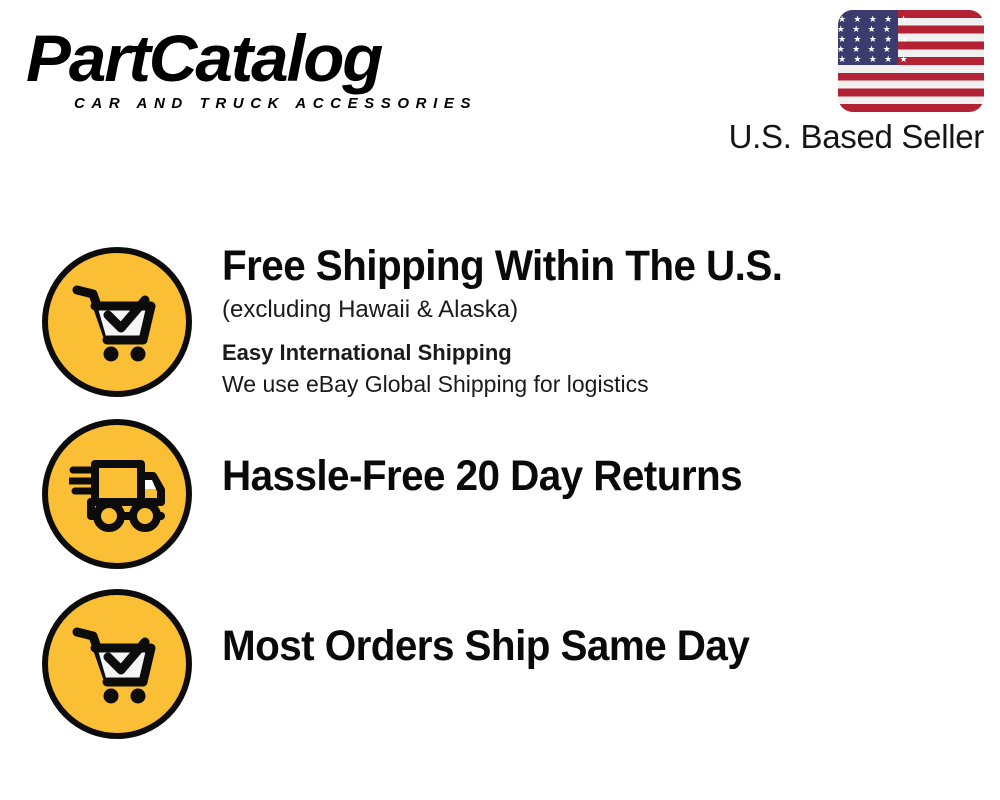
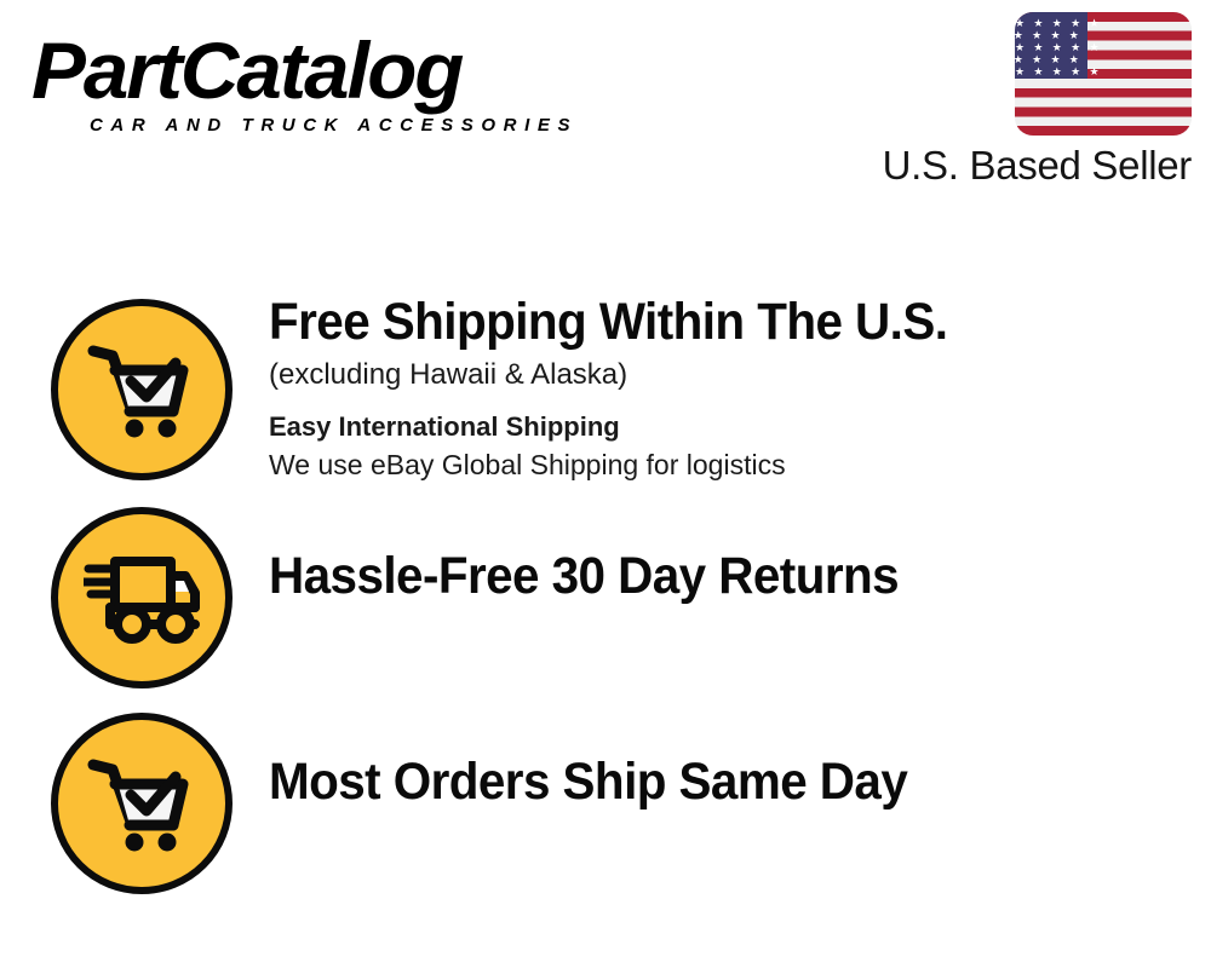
  PartCatalog
  CAR AND TRUCK ACCESSORIES
  ★ ★ ★ ★ ★
  ★ ★ ★ ★
  ★ ★ ★ ★ ★
  ★ ★ ★ ★
  ★ ★ ★ ★ ★
  U.S. Based Seller
  Free Shipping Within The U.S.
  (excluding Hawaii & Alaska)
  Easy International Shipping
  We use eBay Global Shipping for logistics
- Hassle-Free 20 Day Returns
+ Hassle-Free 30 Day Returns
  Most Orders Ship Same Day
